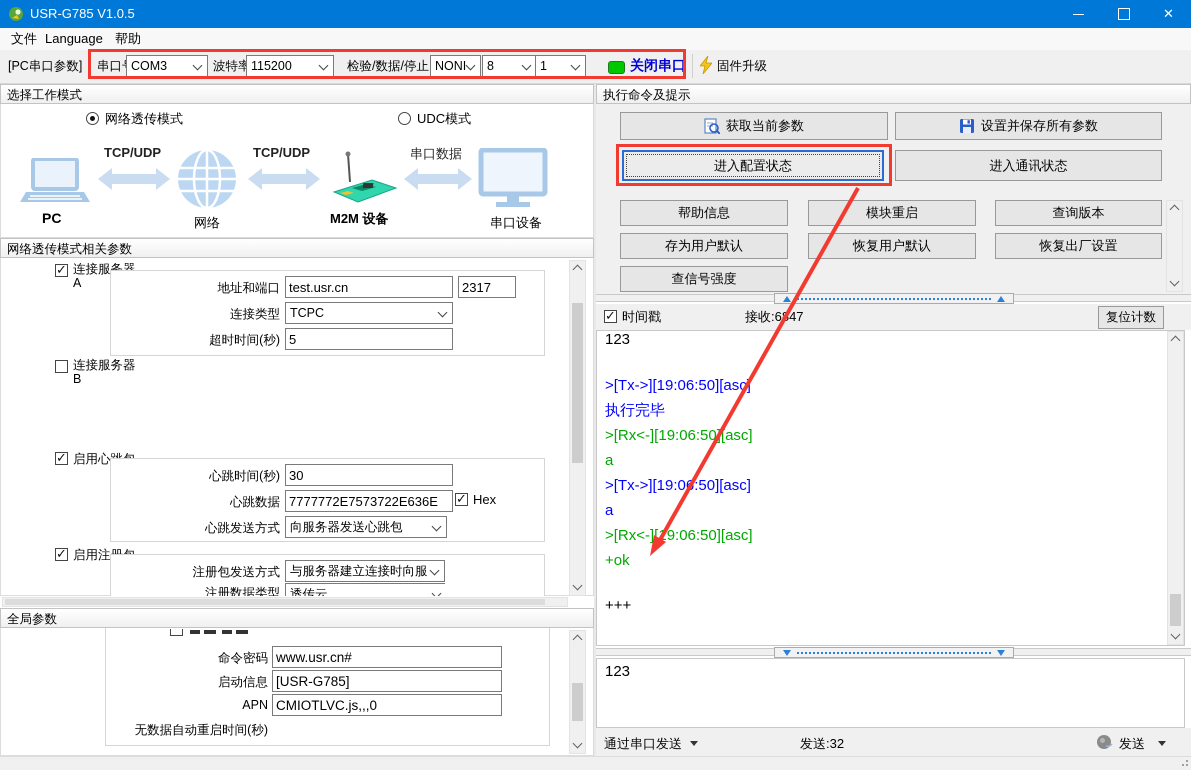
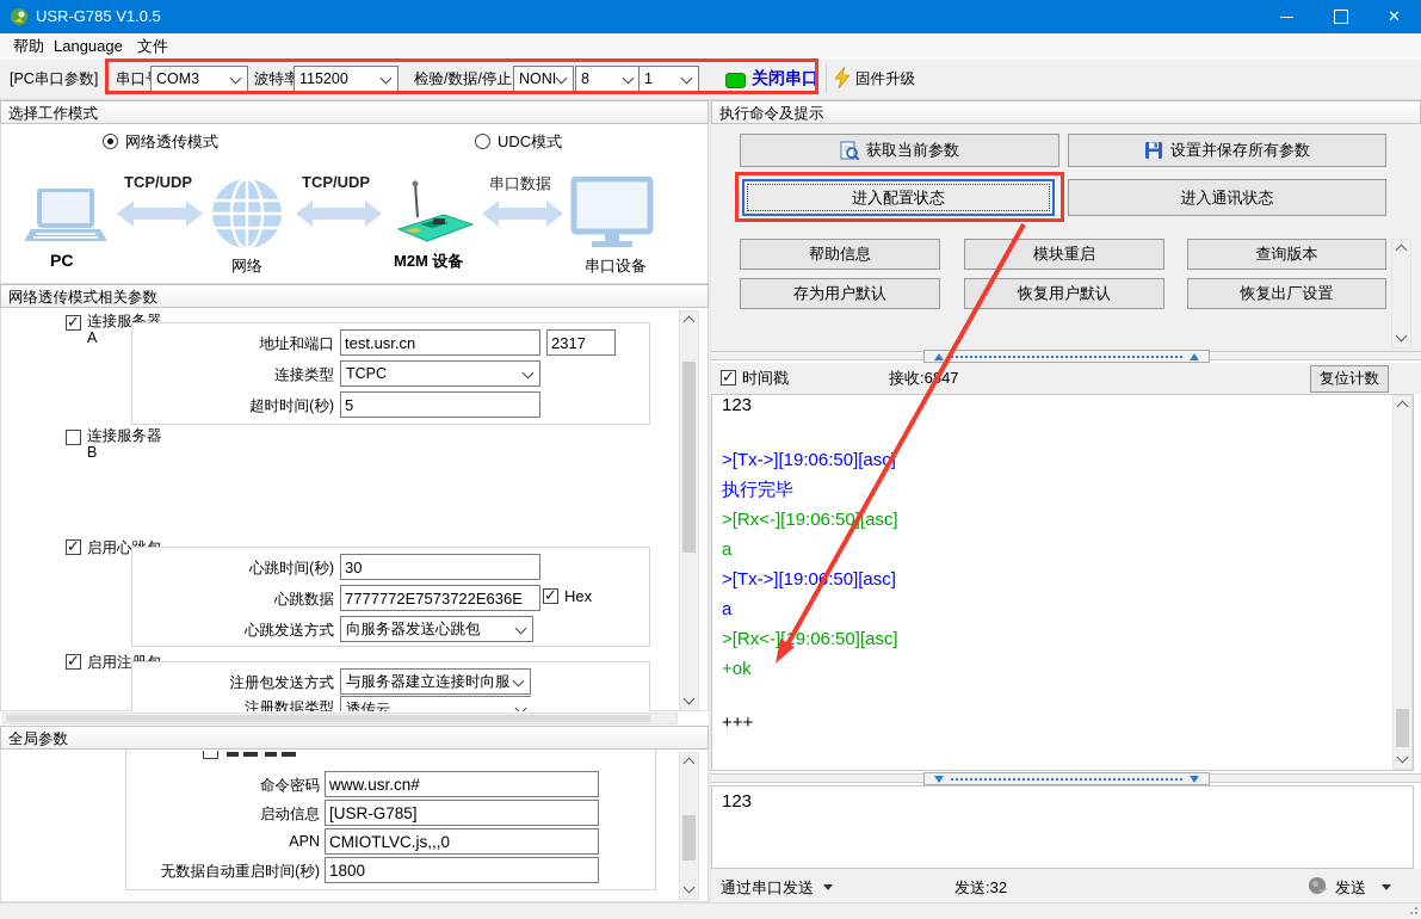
  USR-G785 V1.0.5
  ✕
- 文件
+ 帮助
  Language
- 帮助
+ 文件
  [PC串口参数]
  COM3
  波特率
  115200
  检验/数据/停止
  NONI
  8
  1
  关闭串口
  固件升级
  选择工作模式
  网络透传模式
  UDC模式
  PC
  TCP/UDP
  网络
  TCP/UDP
  M2M 设备
  串口数据
  串口设备
  网络透传模式相关参数
  连接服务器
  A
  地址和端口
  test.usr.cn
  2317
  连接类型
  TCPC
  超时时间(秒)
  5
  连接服务器
  B
  心跳时间(秒)
  30
  心跳数据
  7777772E7573722E636E
  Hex
  心跳发送方式
  向服务器发送心跳包
  注册包发送方式
  与服务器建立连接时向服
  注册数据类型
  透传云
  全局参数
  命令密码
  www.usr.cn#
  启动信息
  [USR-G785]
  APN
  CMIOTLVC.js,,,0
  无数据自动重启时间(秒)
+ 1800
  执行命令及提示
  获取当前参数
  设置并保存所有参数
  进入配置状态
  进入通讯状态
  帮助信息
  模块重启
  查询版本
  存为用户默认
  恢复用户默认
  恢复出厂设置
- 查信号强度
  时间戳
  接收:647
  复位计数
  123
  >[Tx->][19:06:50][asc
  执行完毕
  >[Rx<-][19:06:50[asc]
  a
  >[Tx->][19:0:50][asc]
  a
  >[Rx<-][9:06:50][asc]
  +ok
  +++
  123
  通过串口发送
  发送:32
  发送
